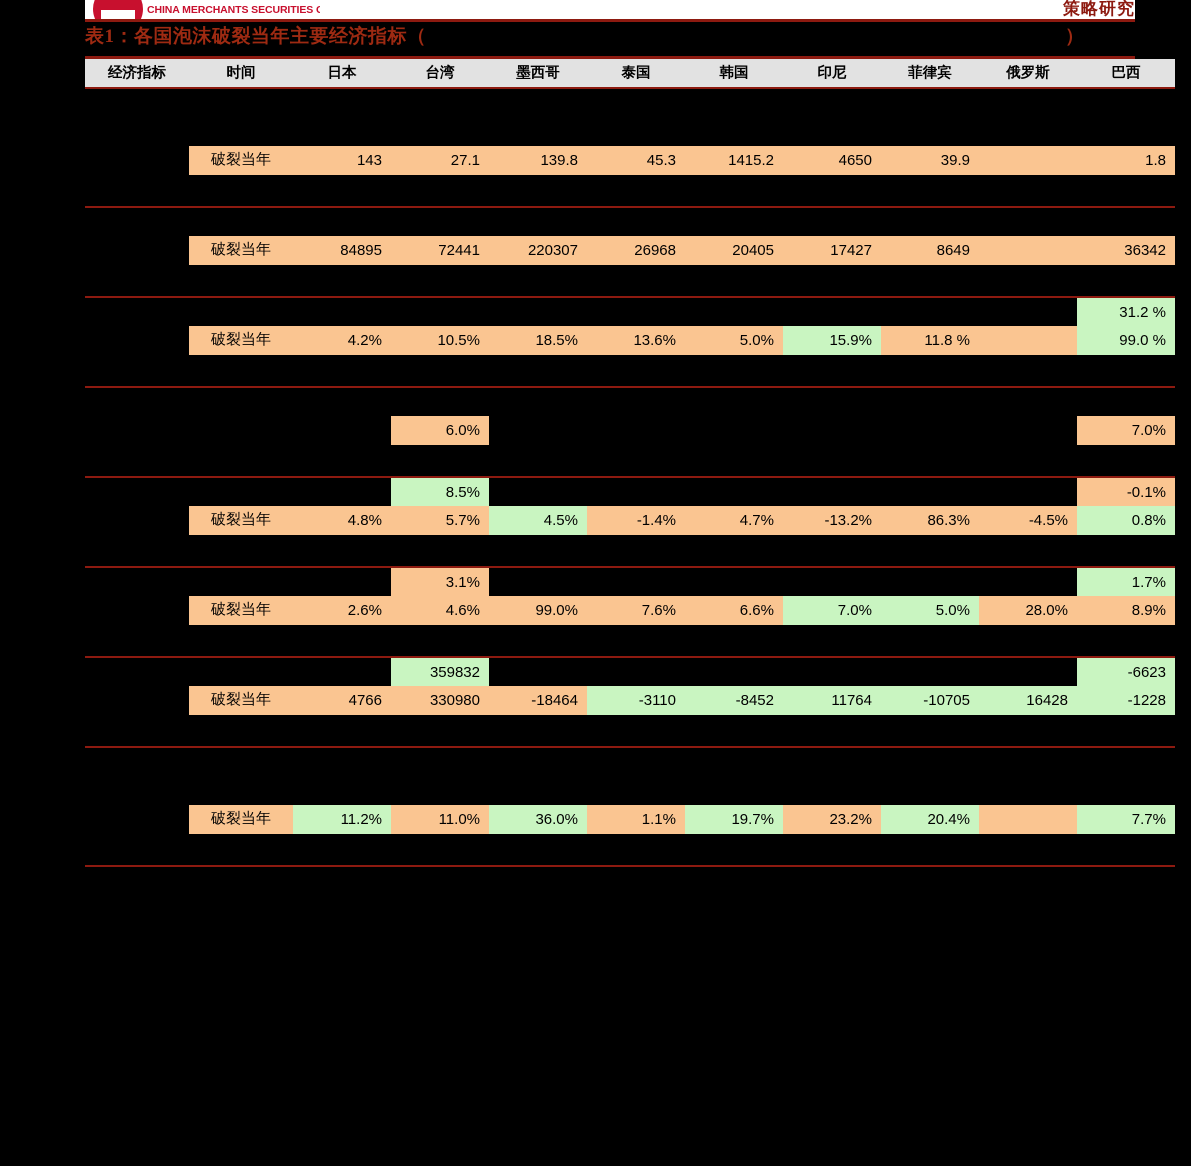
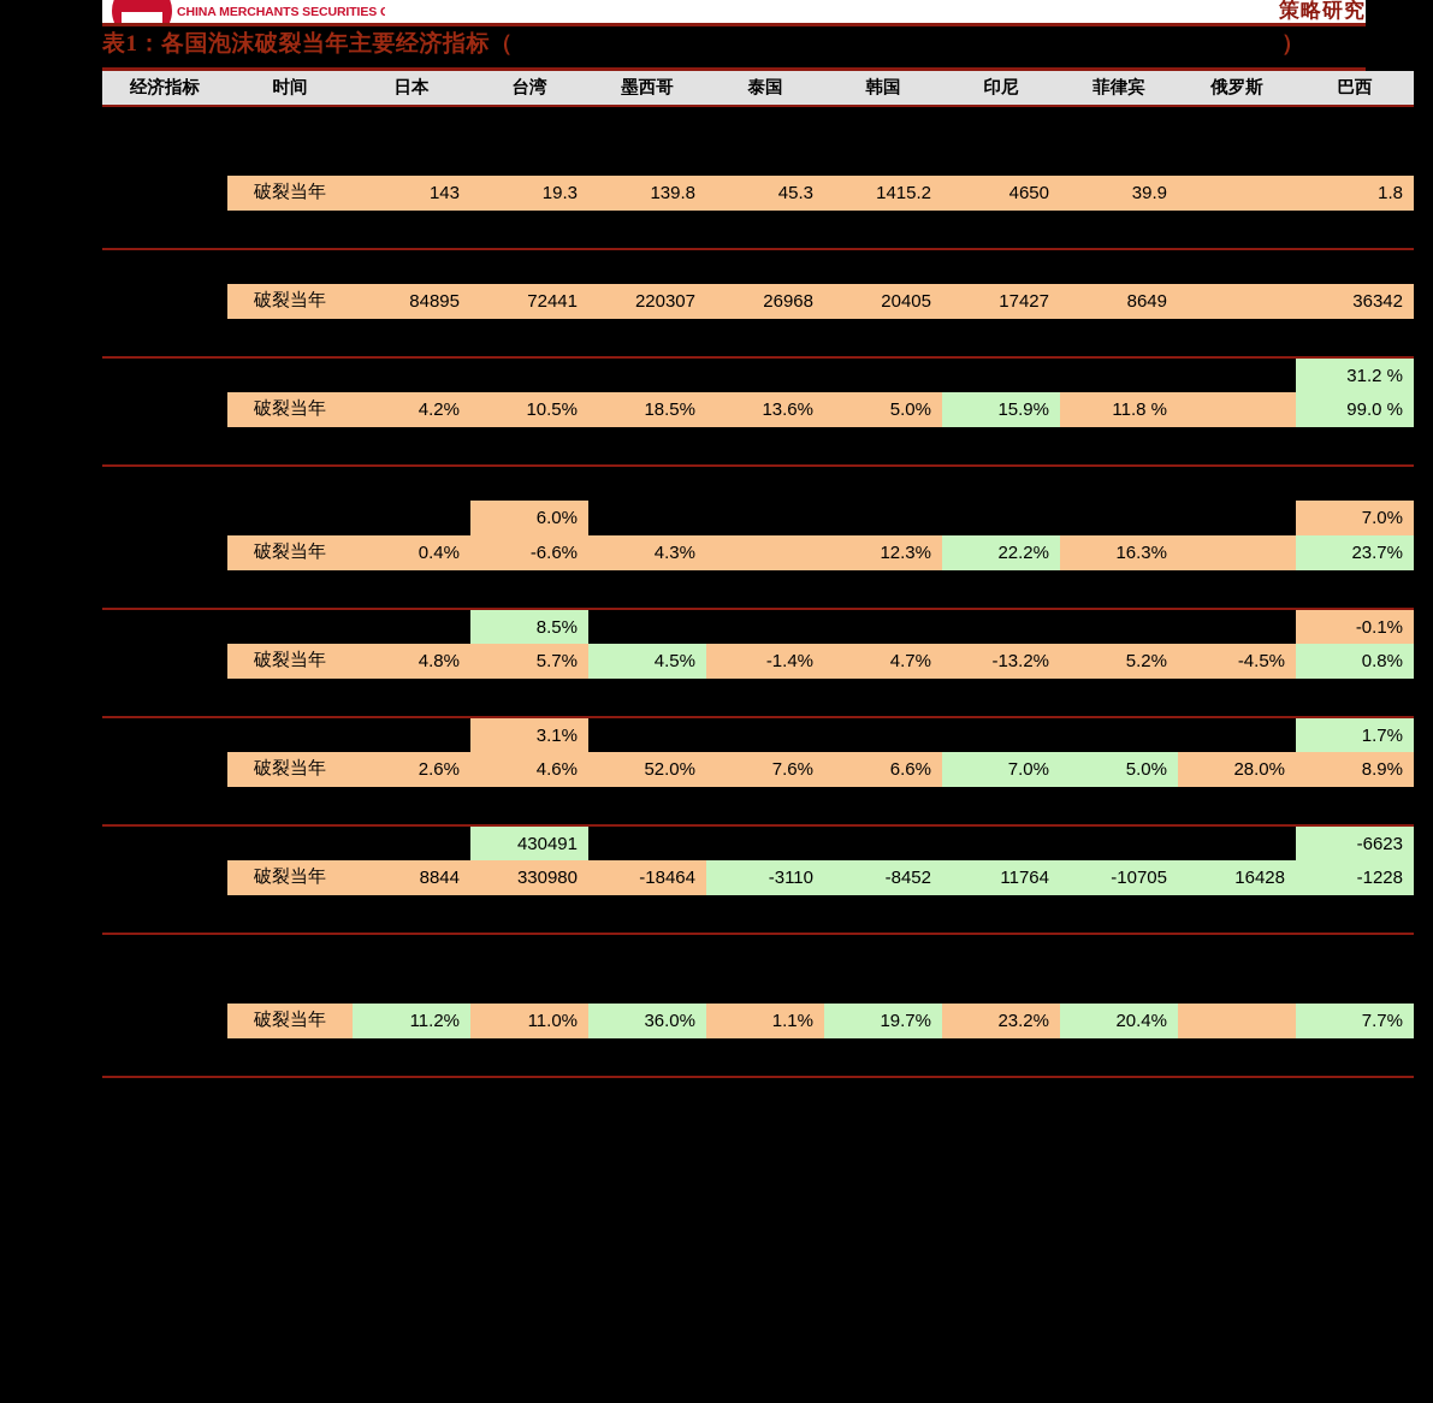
  CHINA MERCHANTS SECURITIES C
  策略研究
  表1：各国泡沫破裂当年主要经济指标（
  ）
  经济指标	时间	日本	台湾	墨西哥	泰国	韩国	印尼	菲律宾	俄罗斯	巴西
- 	破裂当年	143	27.1	139.8	45.3	1415.2	4650	39.9		1.8
+ 	破裂当年	143	19.3	139.8	45.3	1415.2	4650	39.9		1.8
  	破裂当年	84895	72441	220307	26968	20405	17427	8649		36342
  										31.2 %
  	破裂当年	4.2%	10.5%	18.5%	13.6%	5.0%	15.9%	11.8 %		99.0 %
  			6.0%							7.0%
+ 	破裂当年	0.4%	-6.6%	4.3%		12.3%	22.2%	16.3%		23.7%
  			8.5%							-0.1%
- 	破裂当年	4.8%	5.7%	4.5%	-1.4%	4.7%	-13.2%	86.3%	-4.5%	0.8%
+ 	破裂当年	4.8%	5.7%	4.5%	-1.4%	4.7%	-13.2%	5.2%	-4.5%	0.8%
  			3.1%							1.7%
- 	破裂当年	2.6%	4.6%	99.0%	7.6%	6.6%	7.0%	5.0%	28.0%	8.9%
+ 	破裂当年	2.6%	4.6%	52.0%	7.6%	6.6%	7.0%	5.0%	28.0%	8.9%
- 			359832							-6623
+ 			430491							-6623
- 	破裂当年	4766	330980	-18464	-3110	-8452	11764	-10705	16428	-1228
+ 	破裂当年	8844	330980	-18464	-3110	-8452	11764	-10705	16428	-1228
  	破裂当年	11.2%	11.0%	36.0%	1.1%	19.7%	23.2%	20.4%		7.7%
